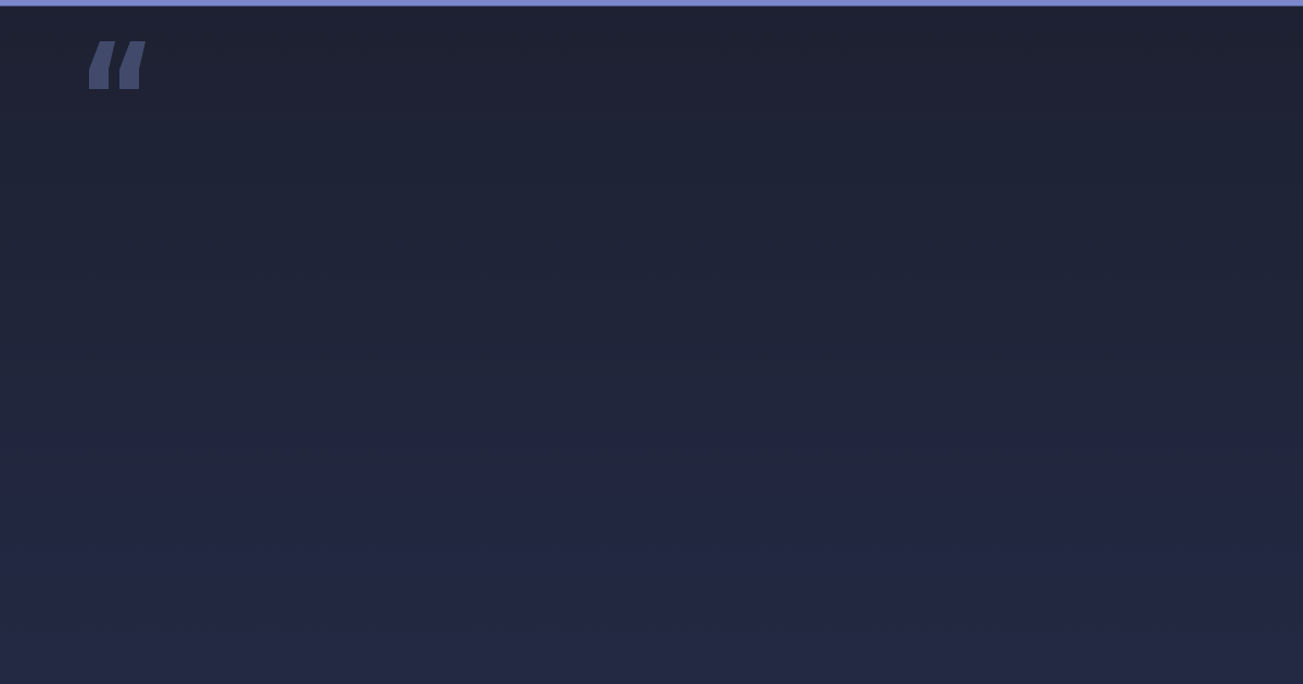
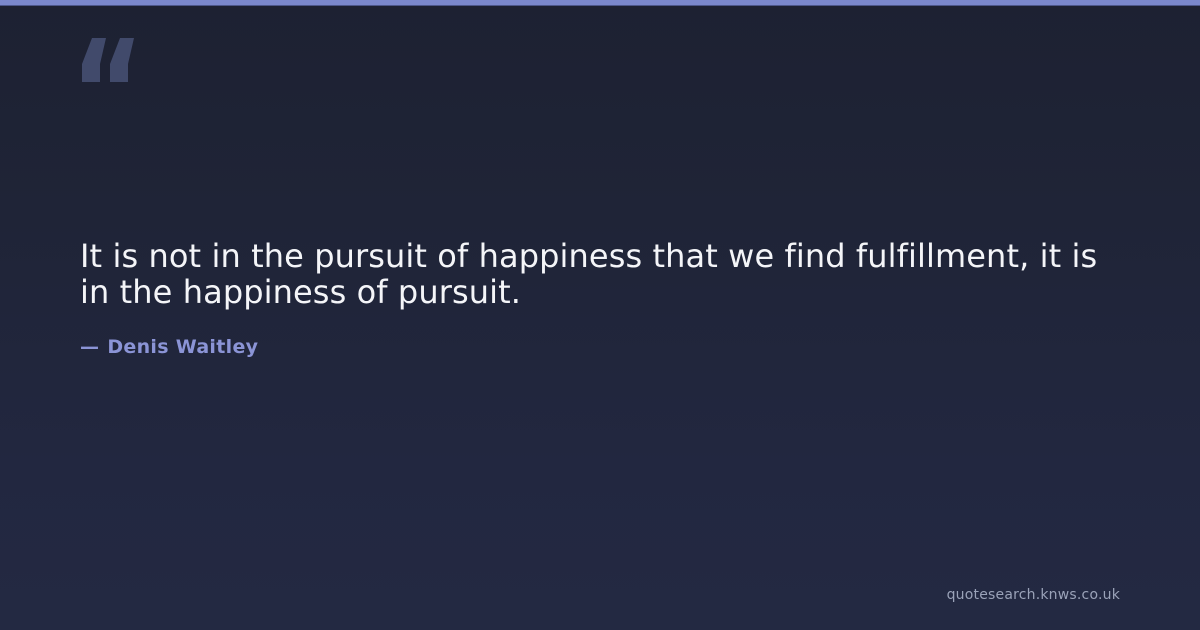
+ It is not in the pursuit of happiness that we find fulfillment, it is in the happiness of pursuit.
+ — Denis Waitley
+ quotesearch.knws.co.uk
